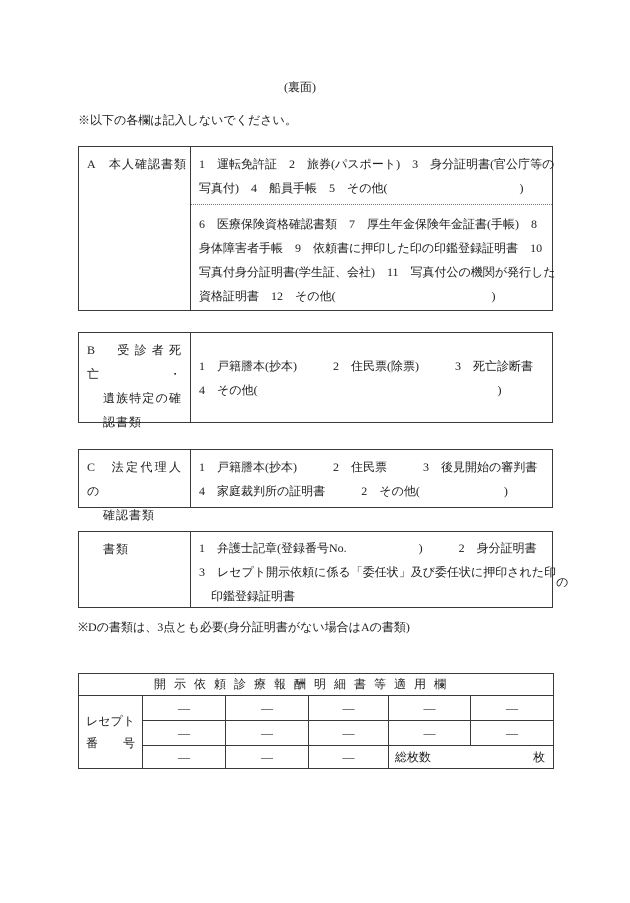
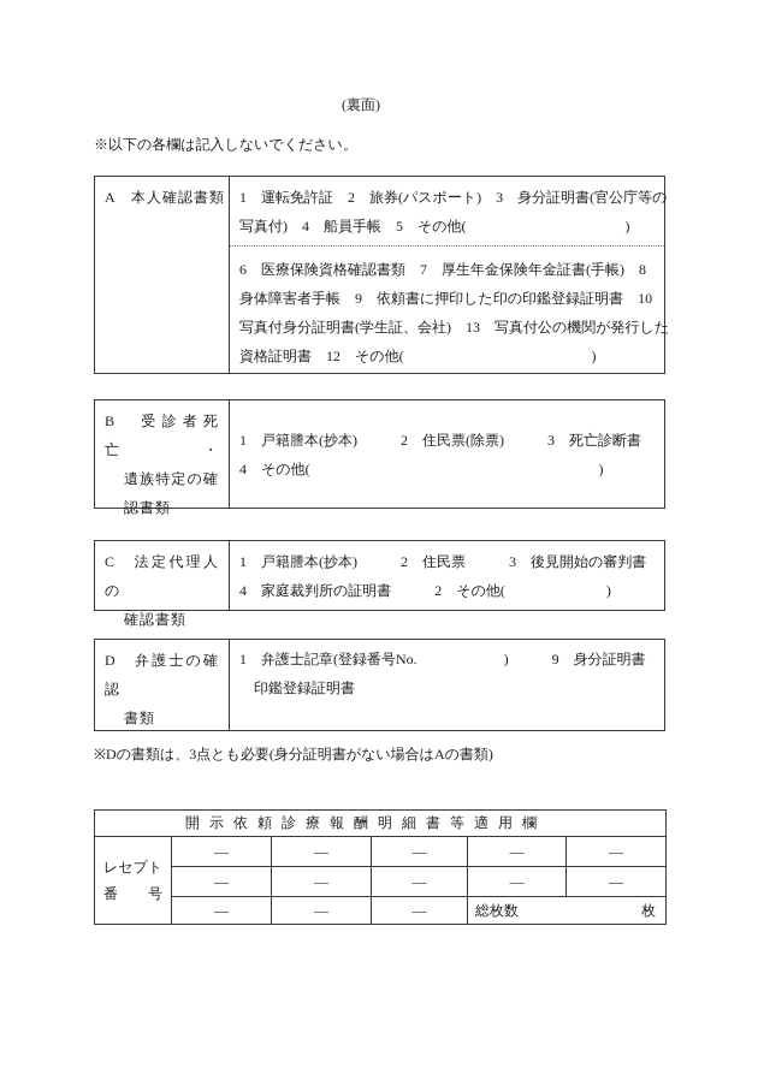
  (裏面)
  ※以下の各欄は記入しないでください。
  A 本人確認書類
  1 運転免許証 2 旅券(パスポート) 3 身分証明書(官公庁等の
  写真付) 4 船員手帳 5 その他( )
  6 医療保険資格確認書類 7 厚生年金保険年金証書(手帳) 8
  身体障害者手帳 9 依頼書に押印した印の印鑑登録証明書 10
- 写真付身分証明書(学生証、会社) 11 写真付公の機関が発行した
+ 写真付身分証明書(学生証、会社) 13 写真付公の機関が発行した
  資格証明書 12 その他( )
  B 受診者死亡・
  遺族特定の確
  認書類
  1 戸籍謄本(抄本) 2 住民票(除票) 3 死亡診断書
  4 その他( )
  C 法定代理人の
  確認書類
  1 戸籍謄本(抄本) 2 住民票 3 後見開始の審判書
  4 家庭裁判所の証明書 2 その他( )
+ D 弁護士の確認
  書類
- 1 弁護士記章(登録番号No. ) 2 身分証明書
+ 1 弁護士記章(登録番号No. ) 9 身分証明書
- 3 レセプト開示依頼に係る「委任状」及び委任状に押印された印の
  印鑑登録証明書
  ※Dの書類は、3点とも必要(身分証明書がない場合はAの書類)
  開示依頼診療報酬明細書等適用欄
  レセプト 番 号	―	―	―	―	―
  ―	―	―	―	―
  ―	―	―	総枚数 枚
